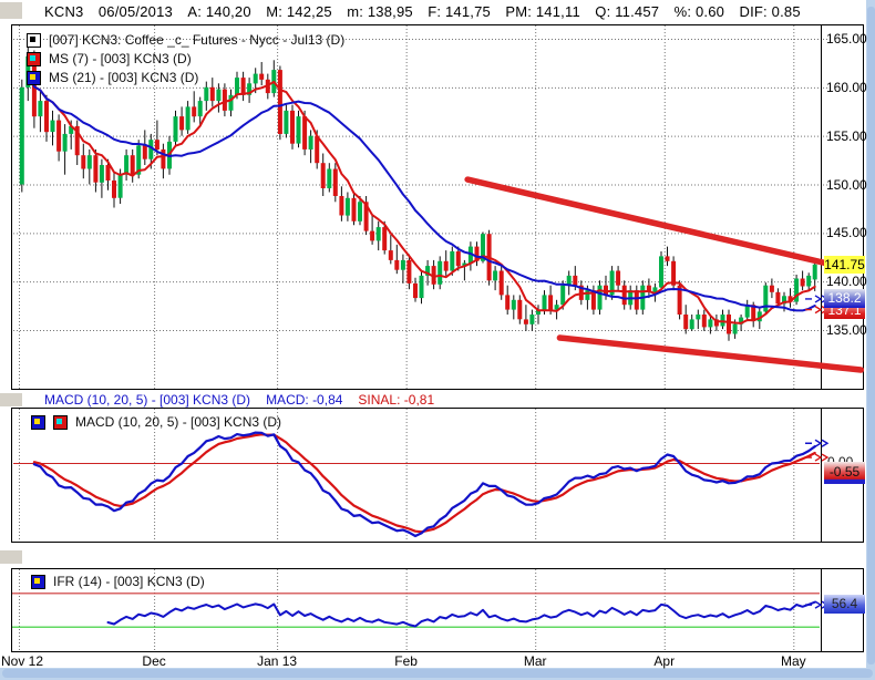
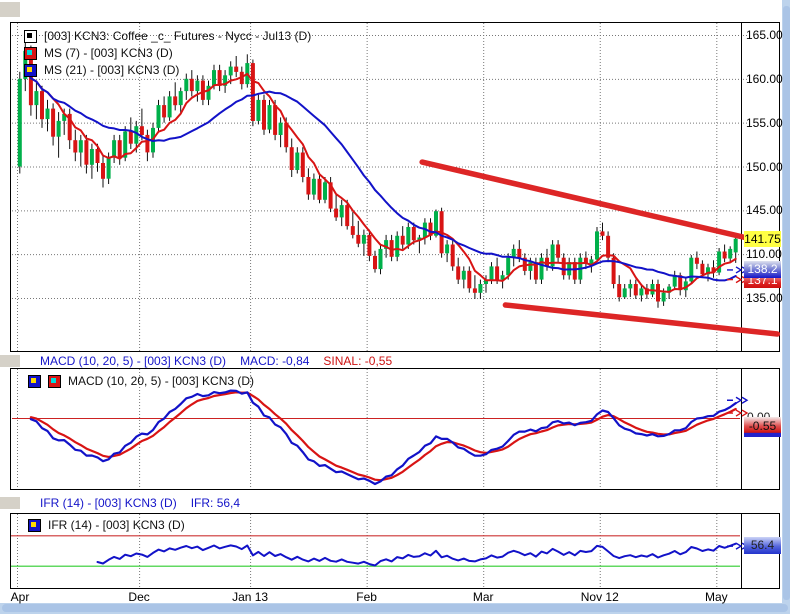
- KCN3 06/05/2013 A: 140,20 M: 142,25 m: 138,95 F: 141,75 PM: 141,11 Q: 11.457 %: 0.60 DIF: 0.85
- [007] KCN3: Coffee _c_ Futures - Nycc - Jul13 (D)
+ [003] KCN3: Coffee _c_ Futures - Nycc - Jul13 (D)
  MS (7) - [003] KCN3 (D)
  MS (21) - [003] KCN3 (D)
  165.00
  160.00
  155.00
  150.00
  145.00
- 140.00
+ 110.00
  135.00
  141.75
  138.2
  137.1
- MACD (10, 20, 5) - [003] KCN3 (D) MACD: -0,84 SINAL: -0,81
+ MACD (10, 20, 5) - [003] KCN3 (D) MACD: -0,84 SINAL: -0,55
  MACD (10, 20, 5) - [003] KCN3 (D)
  -0.55
+ IFR (14) - [003] KCN3 (D) IFR: 56,4
  IFR (14) - [003] KCN3 (D)
  56.4
- Nov 12
+ Apr
  Dec
  Jan 13
  Feb
  Mar
- Apr
+ Nov 12
  May
